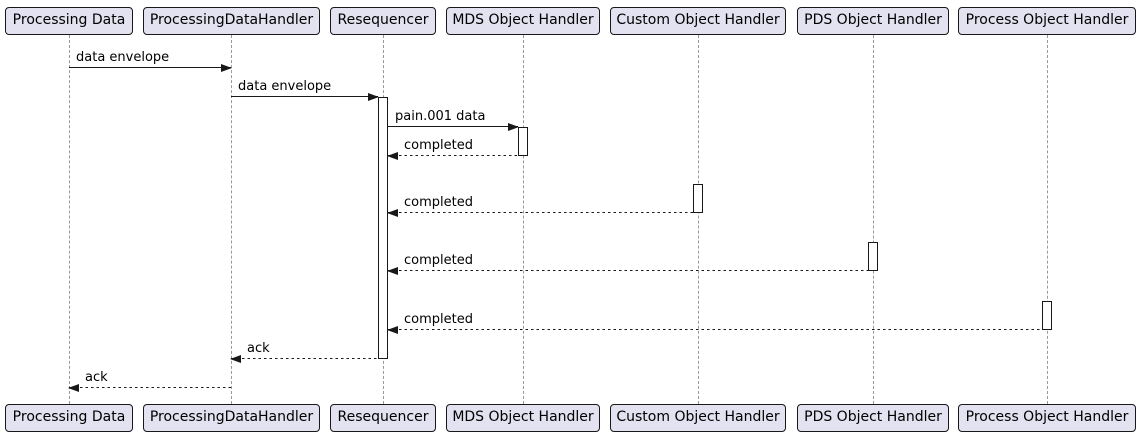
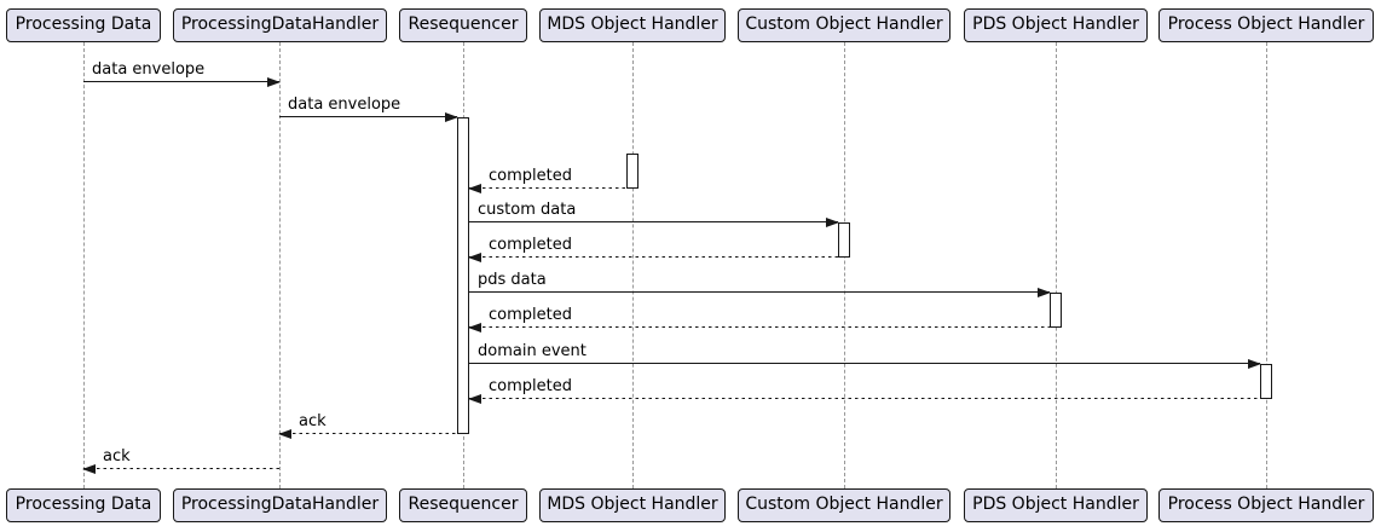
  Processing Data
  ProcessingDataHandler
  Resequencer
  MDS Object Handler
  Custom Object Handler
  PDS Object Handler
  Process Object Handler
  Processing Data
  ProcessingDataHandler
  Resequencer
  MDS Object Handler
  Custom Object Handler
  PDS Object Handler
  Process Object Handler
  data envelope
  data envelope
- pain.001 data
  completed
+ custom data
  completed
+ pds data
  completed
+ domain event
  completed
  ack
  ack
